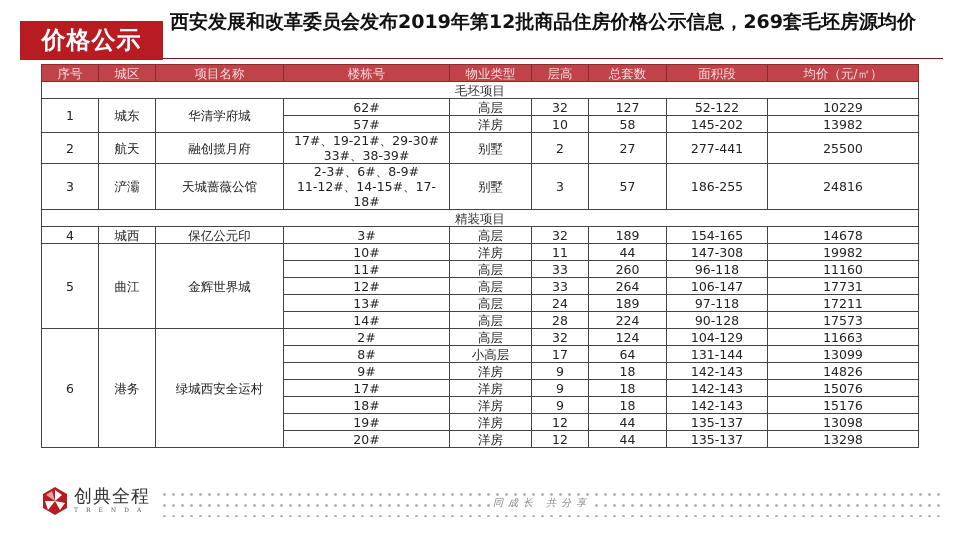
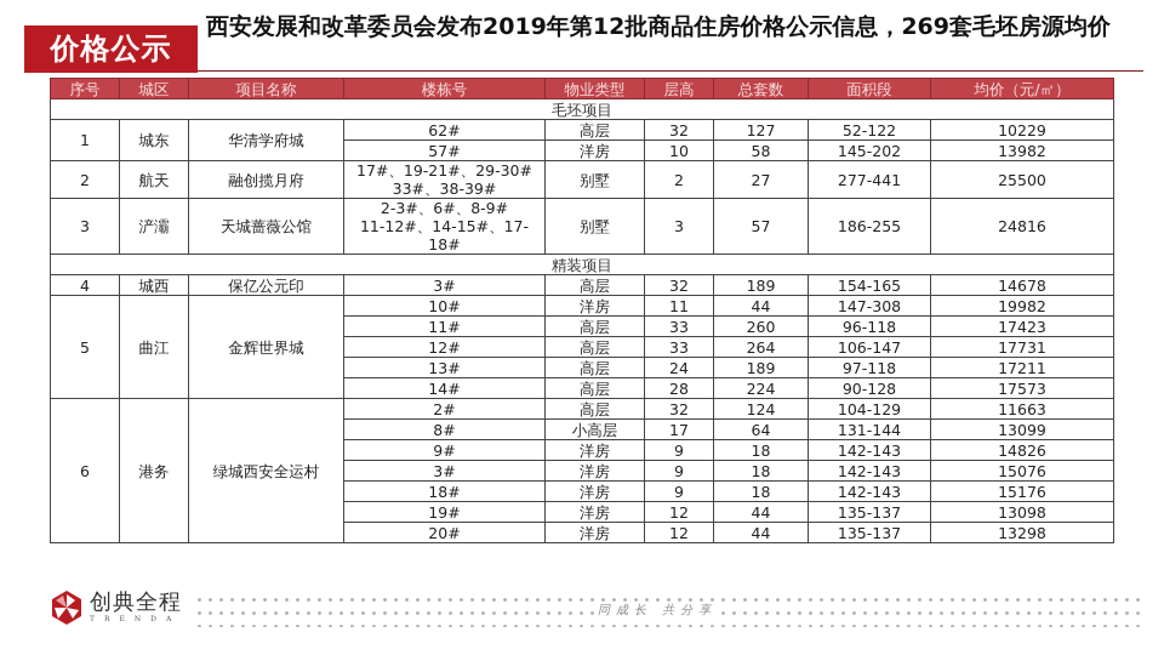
  价格公示
  西安发展和改革委员会发布2019年第12批商品住房价格公示信息，269套毛坯房源均价
  序号	城区	项目名称	楼栋号	物业类型	层高	总套数	面积段	均价（元/㎡）
  毛坯项目
  1	城东	华清学府城	62#	高层	32	127	52-122	10229
  57#	洋房	10	58	145-202	13982
  2	航天	融创揽月府	17#、19-21#、29-30#33#、38-39#	别墅	2	27	277-441	25500
  3	浐灞	天城蔷薇公馆	2-3#、6#、8-9#11-12#、14-15#、17-18#	别墅	3	57	186-255	24816
  精装项目
  4	城西	保亿公元印	3#	高层	32	189	154-165	14678
  5	曲江	金辉世界城	10#	洋房	11	44	147-308	19982
- 11#	高层	33	260	96-118	11160
+ 11#	高层	33	260	96-118	17423
  12#	高层	33	264	106-147	17731
  13#	高层	24	189	97-118	17211
  14#	高层	28	224	90-128	17573
  6	港务	绿城西安全运村	2#	高层	32	124	104-129	11663
  8#	小高层	17	64	131-144	13099
  9#	洋房	9	18	142-143	14826
- 17#	洋房	9	18	142-143	15076
+ 3#	洋房	9	18	142-143	15076
  18#	洋房	9	18	142-143	15176
  19#	洋房	12	44	135-137	13098
  20#	洋房	12	44	135-137	13298
  创典全程
  同成长 共分享
